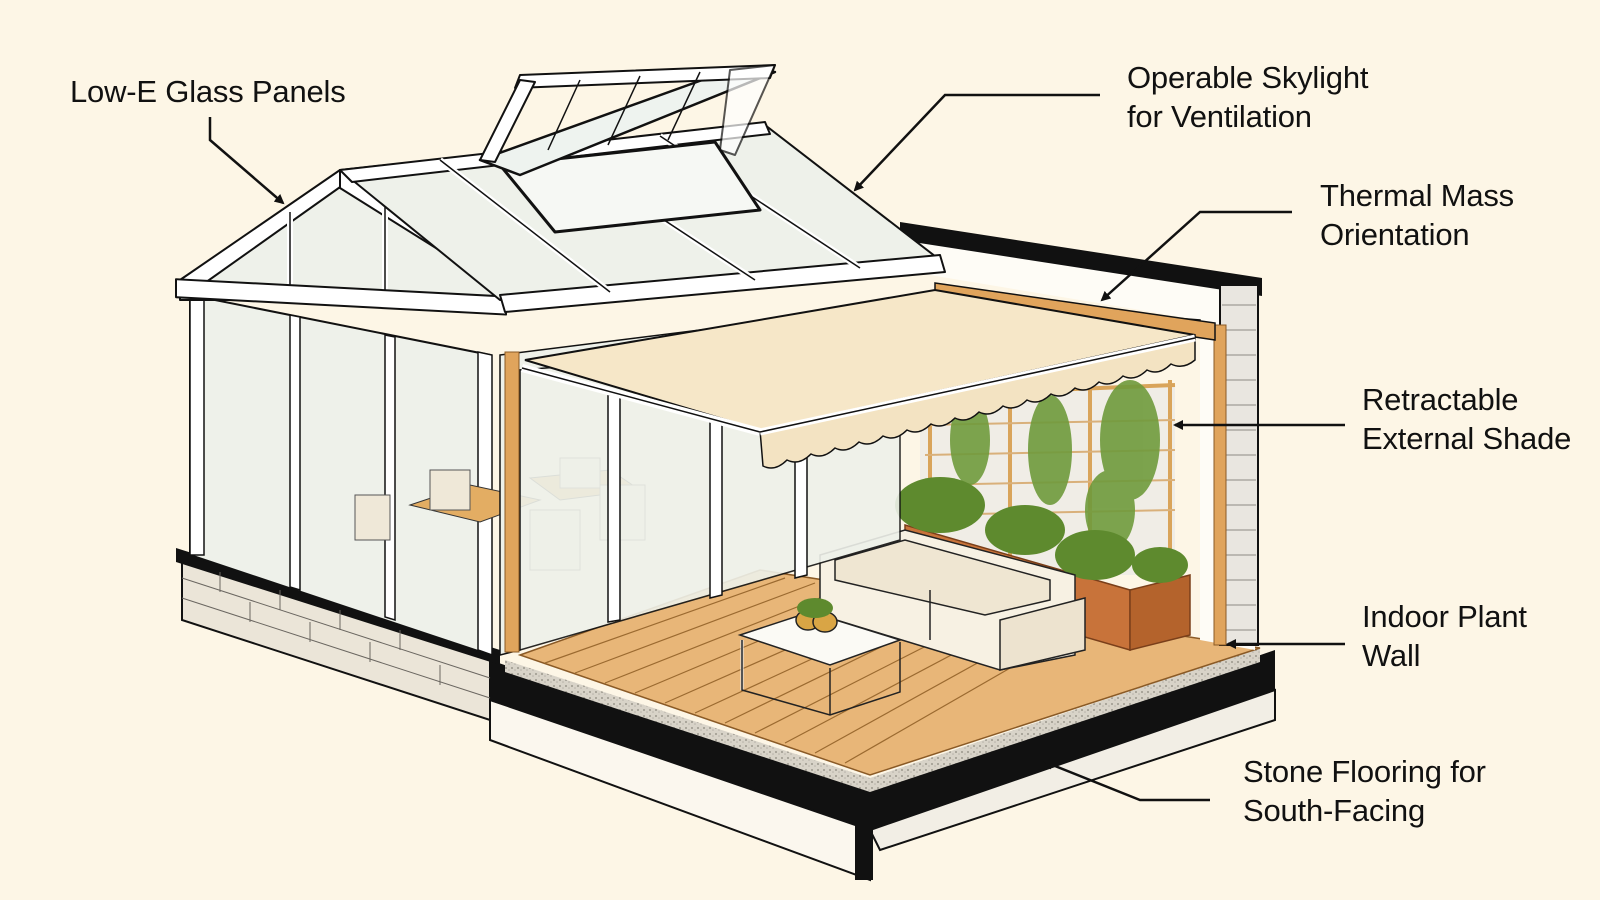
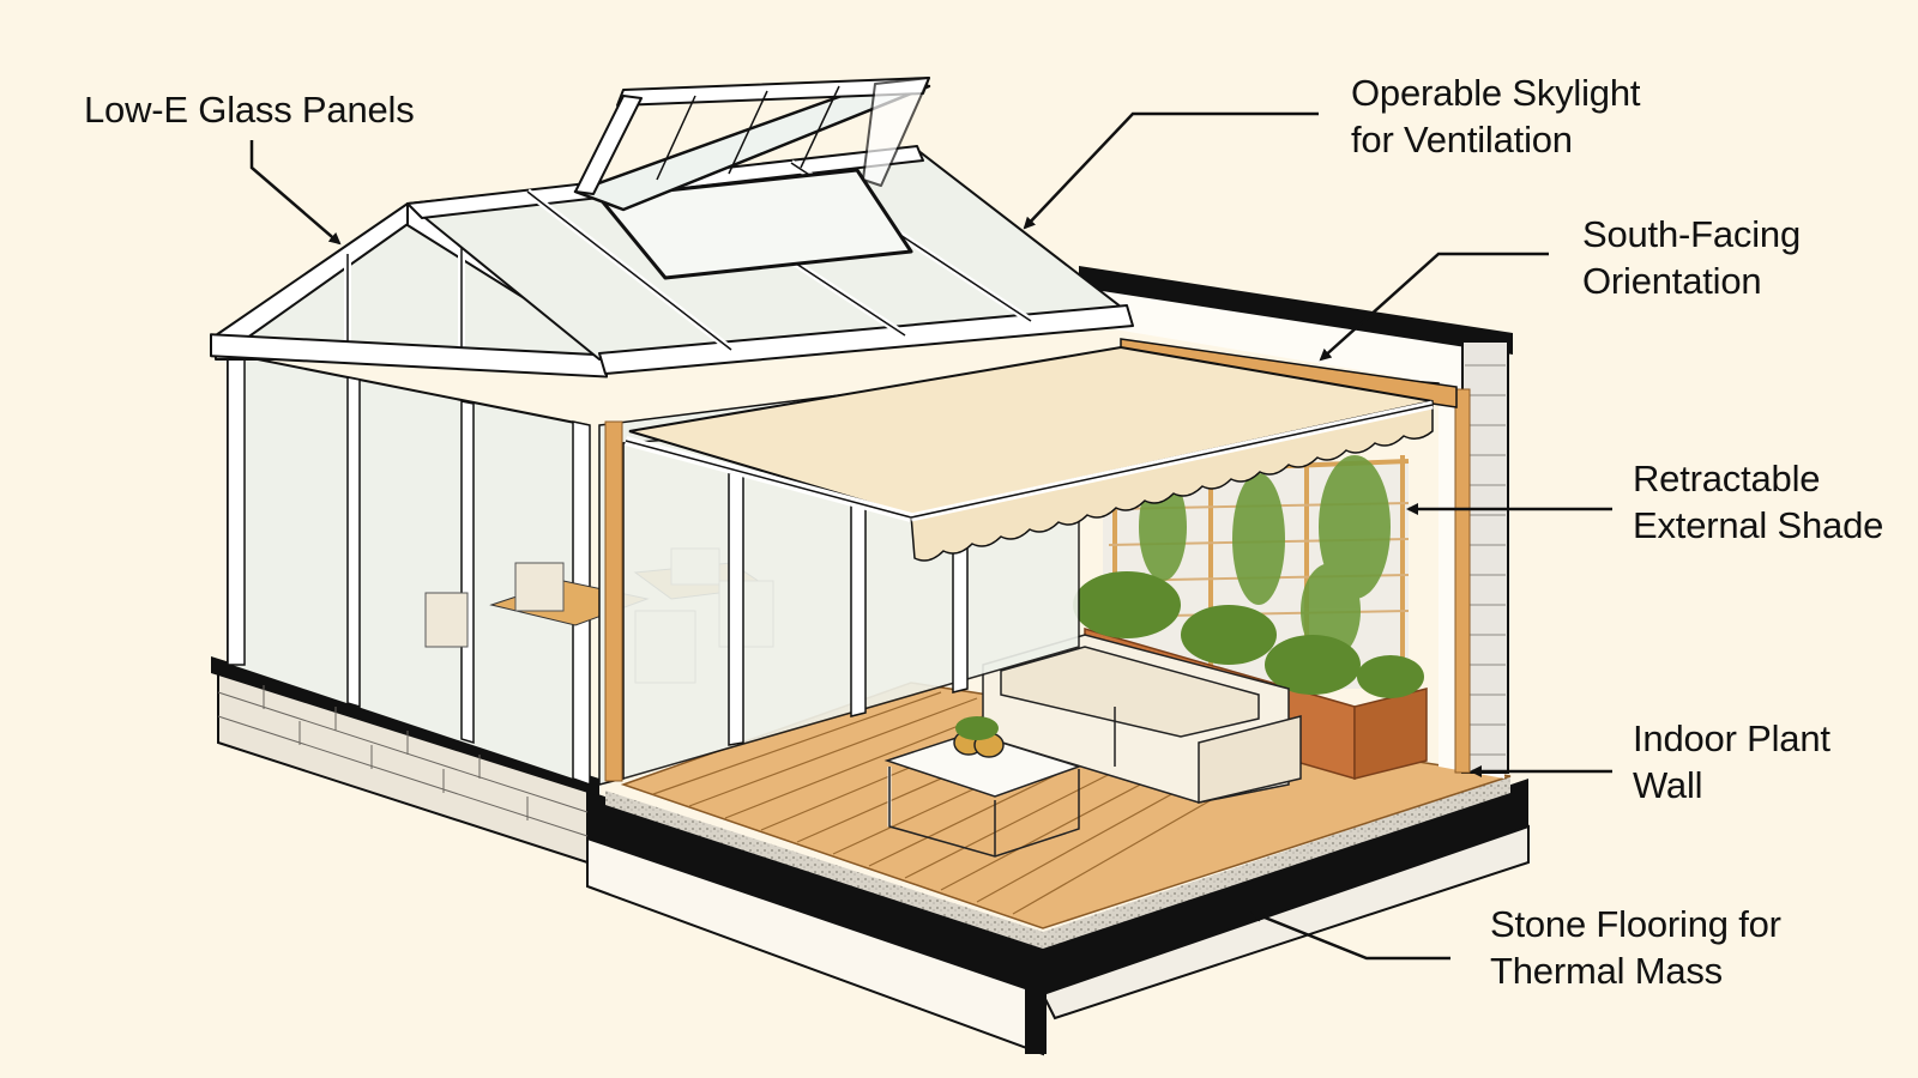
  Low-E Glass Panels
  Operable Skylight
  for Ventilation
- Thermal Mass
+ South-Facing
  Orientation
  Retractable
  External Shade
  Indoor Plant
  Wall
  Stone Flooring for
- South-Facing
+ Thermal Mass
